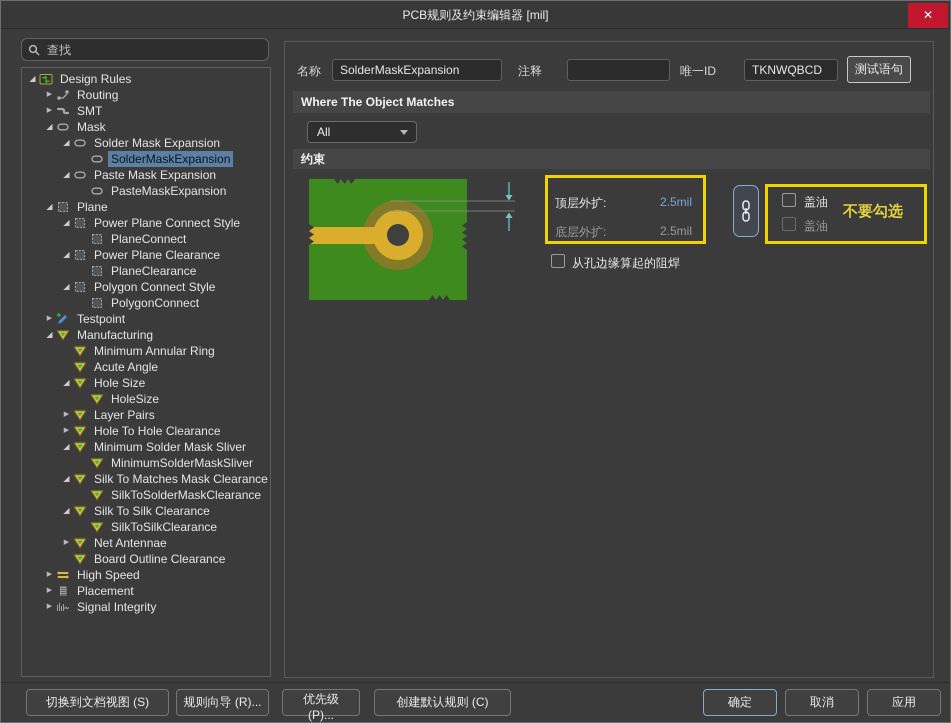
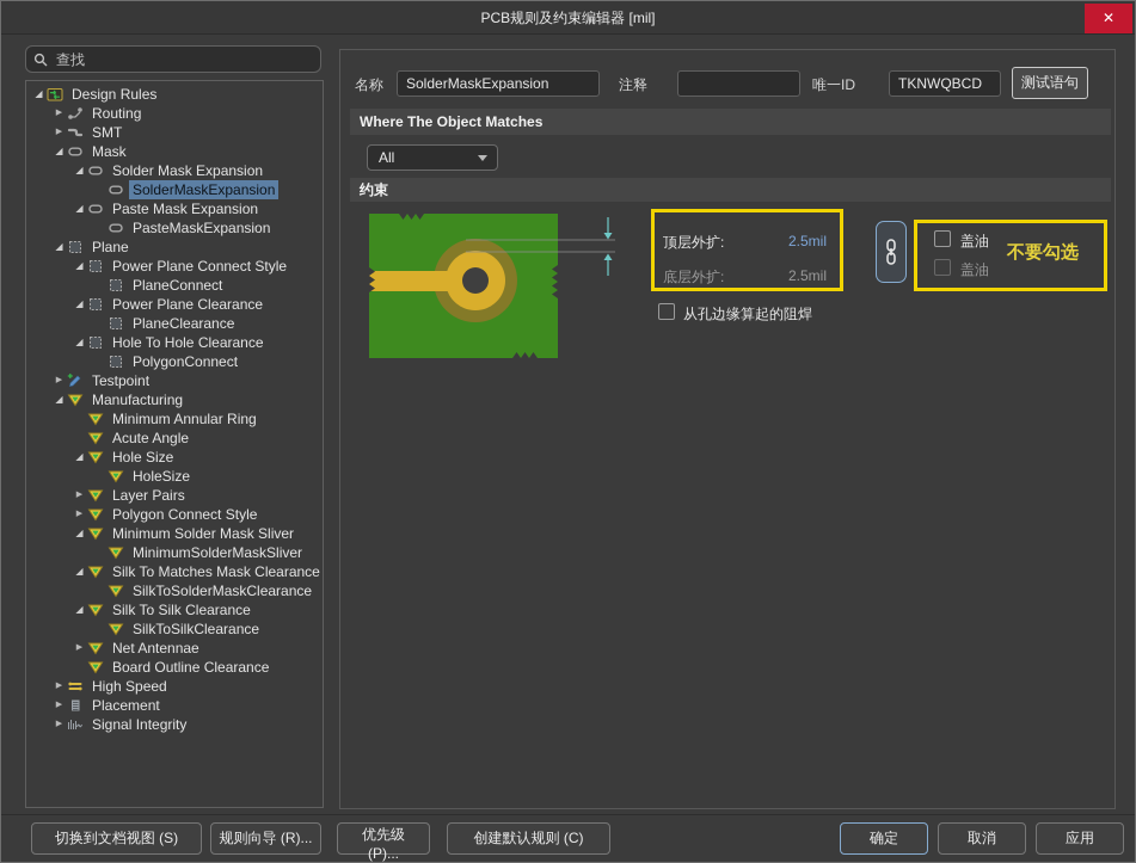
  PCB规则及约束编辑器 [mil]
  ✕
  查找
  ◢
  Design Rules
  Routing
  SMT
  ◢
  Mask
  ◢
  Solder Mask Expansion
  SolderMaskExpansion
  ◢
  Paste Mask Expansion
  PasteMaskExpansion
  ◢
  Plane
  ◢
  Power Plane Connect Style
  PlaneConnect
  ◢
  Power Plane Clearance
  PlaneClearance
  ◢
- Polygon Connect Style
+ Hole To Hole Clearance
  PolygonConnect
  Testpoint
  ◢
  Manufacturing
  Minimum Annular Ring
  Acute Angle
  ◢
  Hole Size
  HoleSize
  Layer Pairs
- Hole To Hole Clearance
+ Polygon Connect Style
  ◢
  Minimum Solder Mask Sliver
  MinimumSolderMaskSliver
  ◢
  Silk To Matches Mask Clearance
  SilkToSolderMaskClearance
  ◢
  Silk To Silk Clearance
  SilkToSilkClearance
  Net Antennae
  Board Outline Clearance
  High Speed
  Placement
  Signal Integrity
  名称
  SolderMaskExpansion
  注释
  唯一ID
  TKNWQBCD
  测试语句
  Where The Object Matches
  All
  约束
  顶层外扩:
  2.5mil
  底层外扩:
  2.5mil
  从孔边缘算起的阻焊
  盖油
  盖油
  不要勾选
  切换到文档视图 (S)
  规则向导 (R)...
  优先级 (P)...
  创建默认规则 (C)
  确定
  取消
  应用
